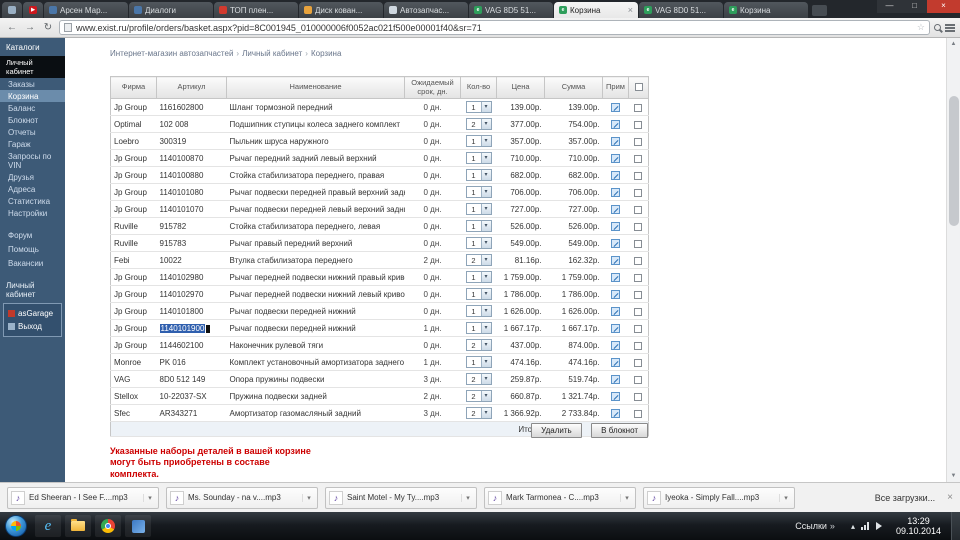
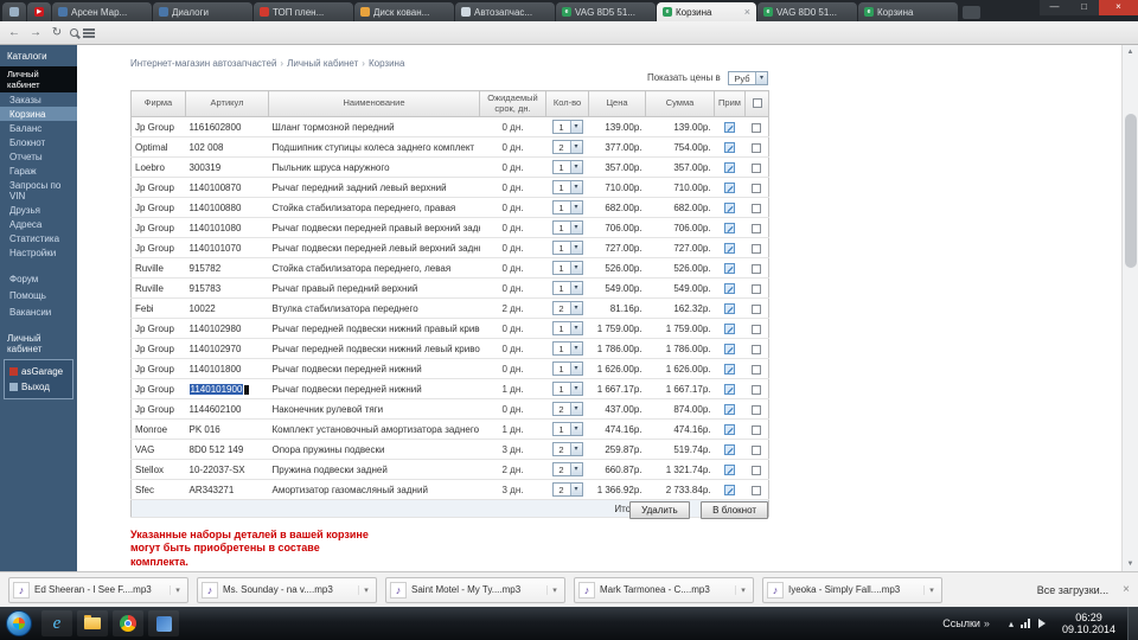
  Арсен Мар...
  Диалоги
  ТОП плен...
  Диск кован...
  Автозапчас...
  VAG 8D5 51...
  Корзина
  ×
  VAG 8D0 51...
  Корзина
  —
  □
  ×
  ←
  →
  ↻
- www.exist.ru/profile/orders/basket.aspx?pid=8C001945_010000006f0052ac021f500e00001f40&sr=71
- ☆
  Каталоги
  Личный кабинет
  Заказы
  Корзина
  Баланс
  Блокнот
  Отчеты
  Гараж
  Запросы по VIN
  Друзья
  Адреса
  Статистика
  Настройки
  Форум
  Помощь
  Вакансии
  Личный кабинет
  asGarage
  Выход
  Интернет-магазин автозапчастей › Личный кабинет › Корзина
+ Показать цены в
+ Руб
  Фирма	Артикул	Наименование	Ожидаемый срок, дн.	Кол-во	Цена	Сумма	Прим
  Jp Group	1161602800	Шланг тормозной передний	0 дн.	1	139.00р.	139.00р.
  Optimal	102 008	Подшипник ступицы колеса заднего комплект	0 дн.	2	377.00р.	754.00р.
  Loebro	300319	Пыльник шруса наружного	0 дн.	1	357.00р.	357.00р.
  Jp Group	1140100870	Рычаг передний задний левый верхний	0 дн.	1	710.00р.	710.00р.
  Jp Group	1140100880	Стойка стабилизатора переднего, правая	0 дн.	1	682.00р.	682.00р.
  Jp Group	1140101080	Рычаг подвески передней правый верхний зад	0 дн.	1	706.00р.	706.00р.
  Jp Group	1140101070	Рычаг подвески передней левый верхний задн	0 дн.	1	727.00р.	727.00р.
  Ruville	915782	Стойка стабилизатора переднего, левая	0 дн.	1	526.00р.	526.00р.
  Ruville	915783	Рычаг правый передний верхний	0 дн.	1	549.00р.	549.00р.
  Febi	10022	Втулка стабилизатора переднего	2 дн.	2	81.16р.	162.32р.
  Jp Group	1140102980	Рычаг передней подвески нижний правый крив	0 дн.	1	1 759.00р.	1 759.00р.
  Jp Group	1140102970	Рычаг передней подвески нижний левый криво	0 дн.	1	1 786.00р.	1 786.00р.
  Jp Group	1140101800	Рычаг подвески передней нижний	0 дн.	1	1 626.00р.	1 626.00р.
  Jp Group	1140101900	Рычаг подвески передней нижний	1 дн.	1	1 667.17р.	1 667.17р.
  Jp Group	1144602100	Наконечник рулевой тяги	0 дн.	2	437.00р.	874.00р.
  Monroe	PK 016	Комплект установочный амортизатора заднего	1 дн.	1	474.16р.	474.16р.
  VAG	8D0 512 149	Опора пружины подвески	3 дн.	2	259.87р.	519.74р.
  Stellox	10-22037-SX	Пружина подвески задней	2 дн.	2	660.87р.	1 321.74р.
  Sfec	AR343271	Амортизатор газомасляный задний	3 дн.	2	1 366.92р.	2 733.84р.
  Удалить В блокнот
  Указанные наборы деталей в вашей корзине могут быть приобретены в составе комплекта.
  ♪
  Ed Sheeran - I See F....mp3
  ♪
  Ms. Sounday - na v....mp3
  ♪
  Saint Motel - My Ty....mp3
  ♪
  Mark Tarmonea - C....mp3
  ♪
  Iyeoka - Simply Fall....mp3
  Все загрузки...
  ×
  e
  Ссылки
  »
  ▴
- 13:29
+ 06:29
  09.10.2014
